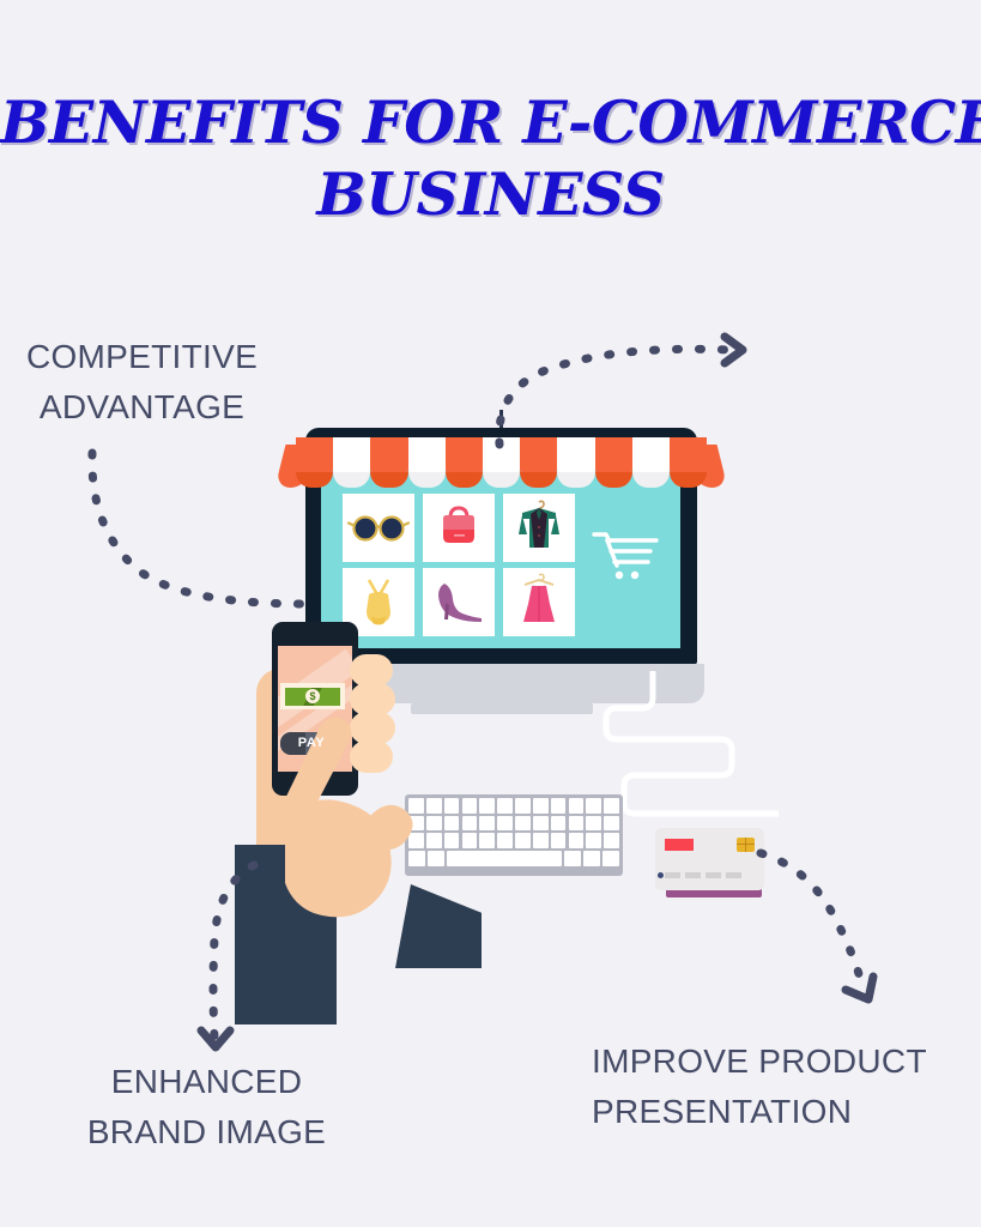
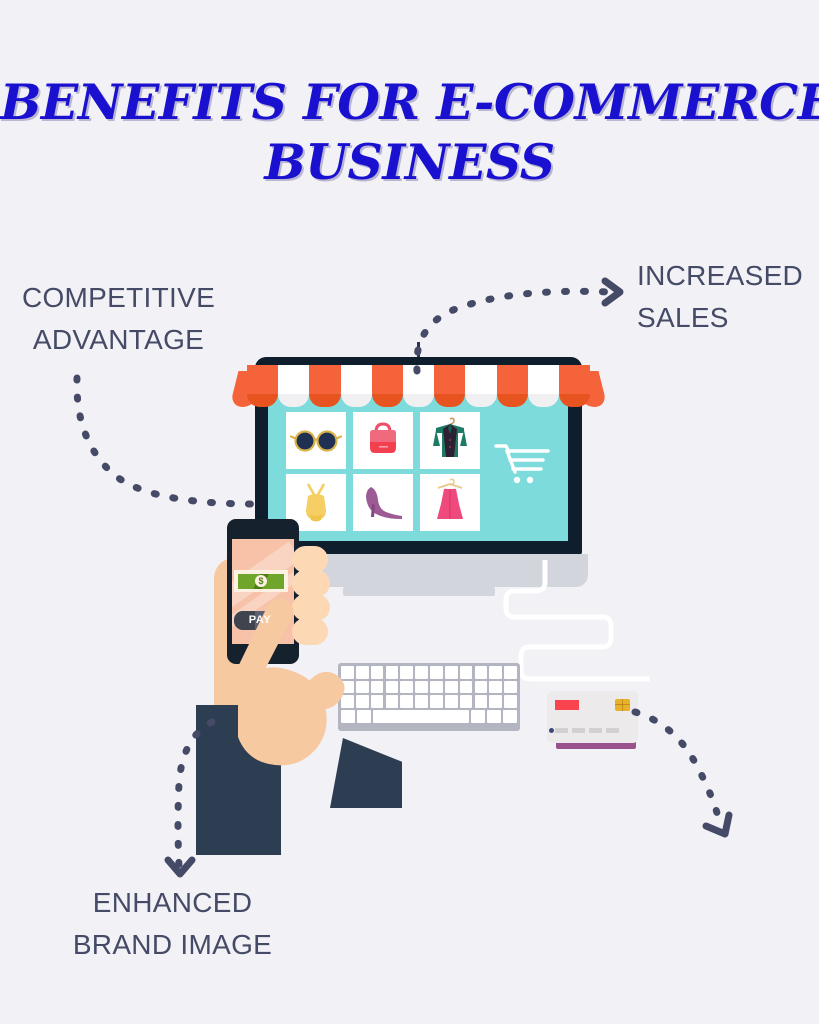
  BENEFITS FOR E-COMMERCE
  BUSINESS
  $
  PAY
  COMPETITIVE
  ADVANTAGE
+ INCREASED
+ SALES
  ENHANCED
  BRAND IMAGE
- IMPROVE PRODUCT
- PRESENTATION
